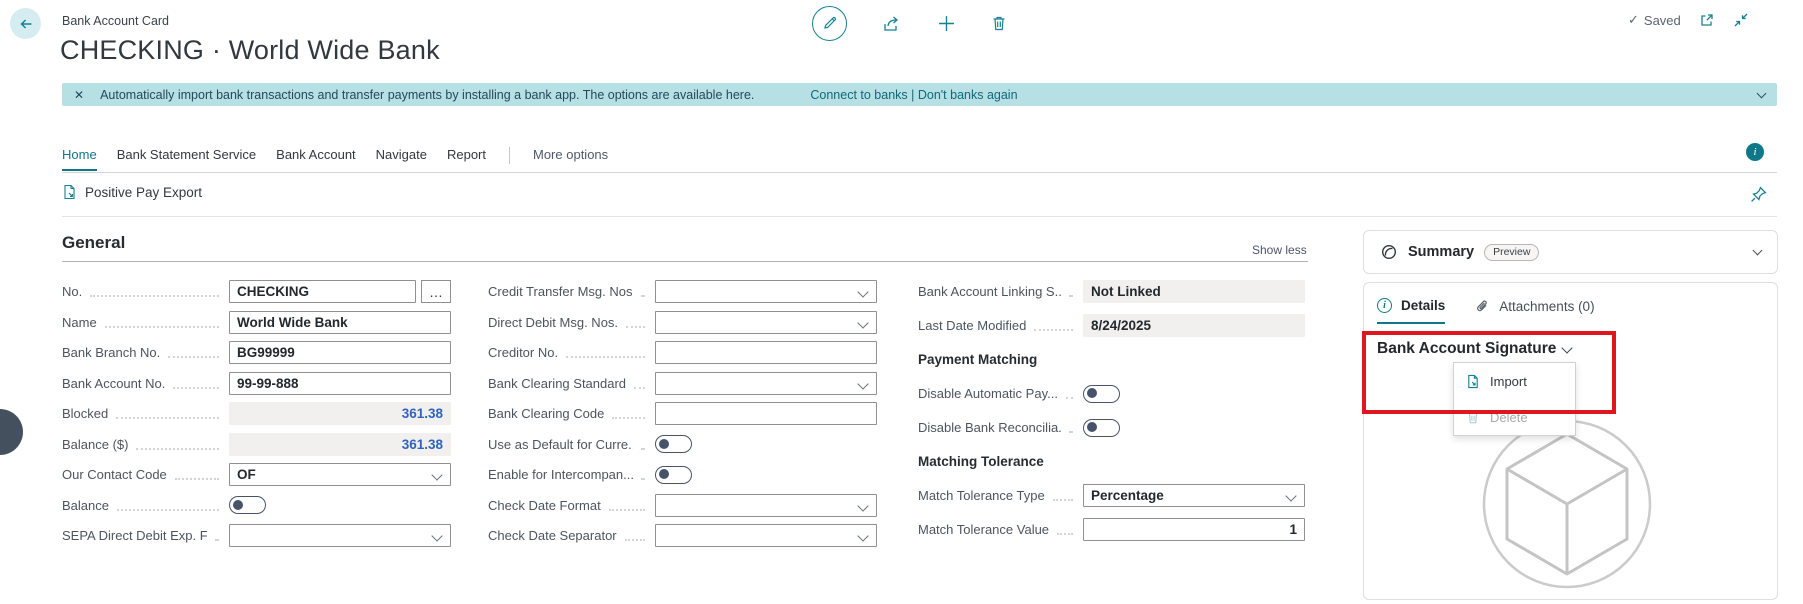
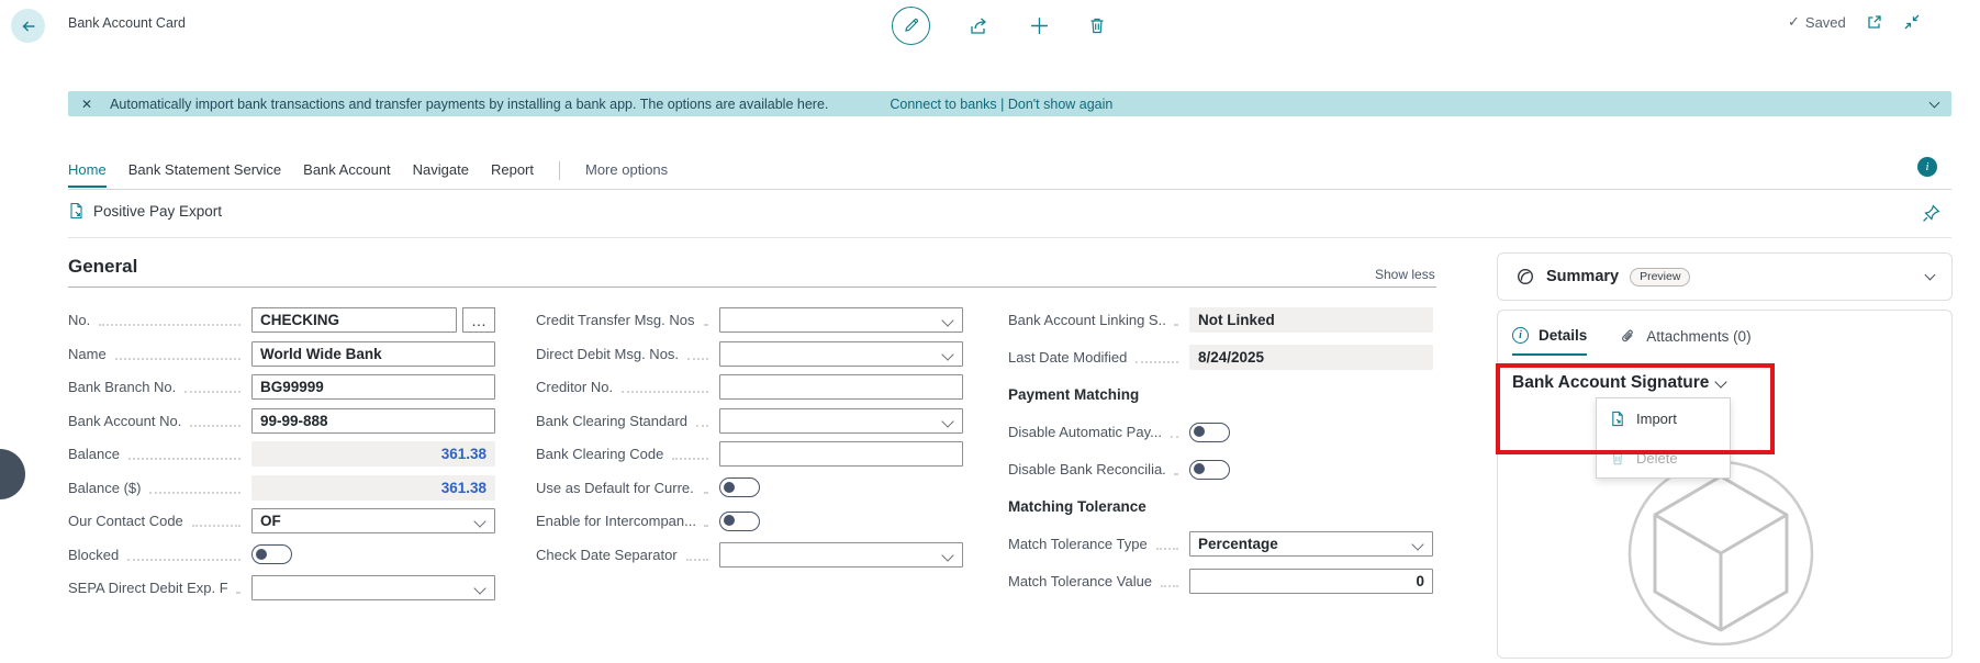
  Bank Account Card
- CHECKING · World Wide Bank
  ✓
  Saved
  ✕
  Automatically import bank transactions and transfer payments by installing a bank app. The options are available here.
- Connect to banks | Don't banks again
+ Connect to banks | Don't show again
  Home
  Bank Statement Service
  Bank Account
  Navigate
  Report
  More options
  i
  Positive Pay Export
  General
  Show less
  No.
  CHECKING
  …
  Name
  World Wide Bank
  Bank Branch No.
  BG99999
  Bank Account No.
  99-99-888
- Blocked
+ Balance
  361.38
  Balance ($)
  361.38
  Our Contact Code
  OF
- Balance
+ Blocked
  SEPA Direct Debit Exp. F
  Credit Transfer Msg. Nos
  Direct Debit Msg. Nos.
  Creditor No.
  Bank Clearing Standard
  Bank Clearing Code
  Use as Default for Curre.
  Enable for Intercompan...
- Check Date Format
  Check Date Separator
  Bank Account Linking S..
  Not Linked
  Last Date Modified
  8/24/2025
  Payment Matching
  Disable Automatic Pay...
  Disable Bank Reconcilia.
  Matching Tolerance
  Match Tolerance Type
  Percentage
  Match Tolerance Value
- 1
+ 0
  Summary
  Preview
  i
  Details
  Attachments (0)
  Bank Account Signature
  Import
  Delete
